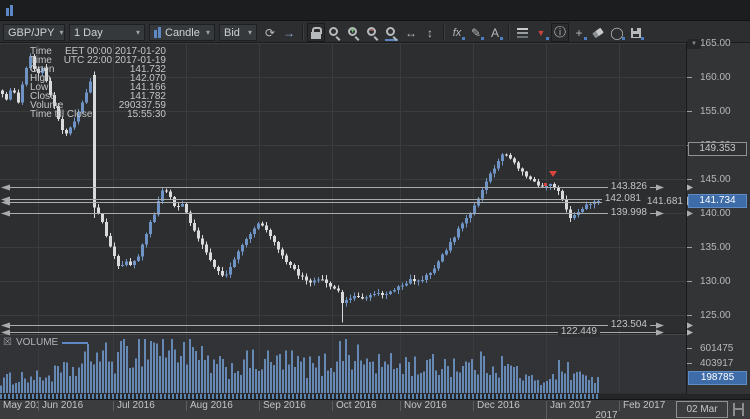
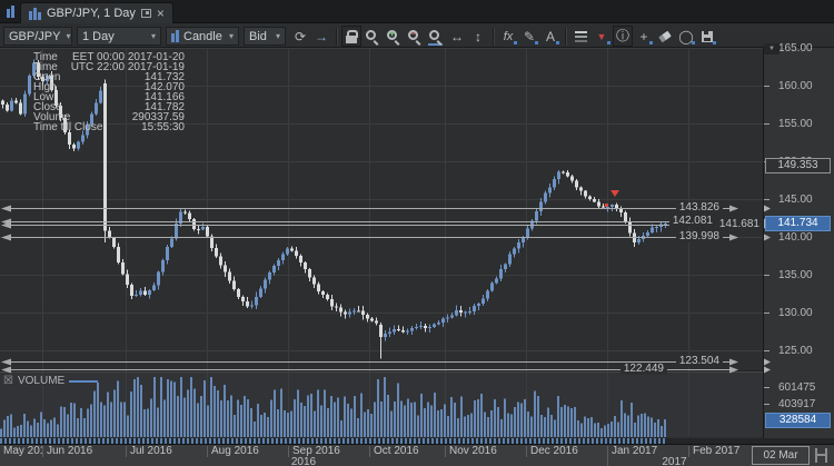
+ GBP/JPY, 1 Day
+ ×
  GBP/JPY
  ▾
  1 Day
  ▾
  Candle
  ▾
  Bid
  ▾
  ⟳
  →
  +
  −
  ↔
  ↕
  fx
  ✎
  A
  ▼
  ⓘ
  +
  ◯
  Time
  EET 00:00 2017-01-20
  Time
  UTC 22:00 2017-01-19
  Open
  141.732
  High
  142.070
  Low
  141.166
  Close
  141.782
  Volume
  290337.59
  Time till Close
  15:55:30
  149.353
  141.734
- 198785
+ 328584
  ☒
  VOLUME
  02 Mar
  May 20
  Jun 2016
  Jul 2016
  Aug 2016
  Sep 2016
  Oct 2016
  Nov 2016
  Dec 2016
  Jan 2017
  Feb 2017
+ 2016
  2017
  165.00
  160.00
  155.00
  145.00
  140.00
  135.00
  130.00
  125.00
  601475
  403917
  143.826
  142.081
  141.681
  139.998
  123.504
  122.449
